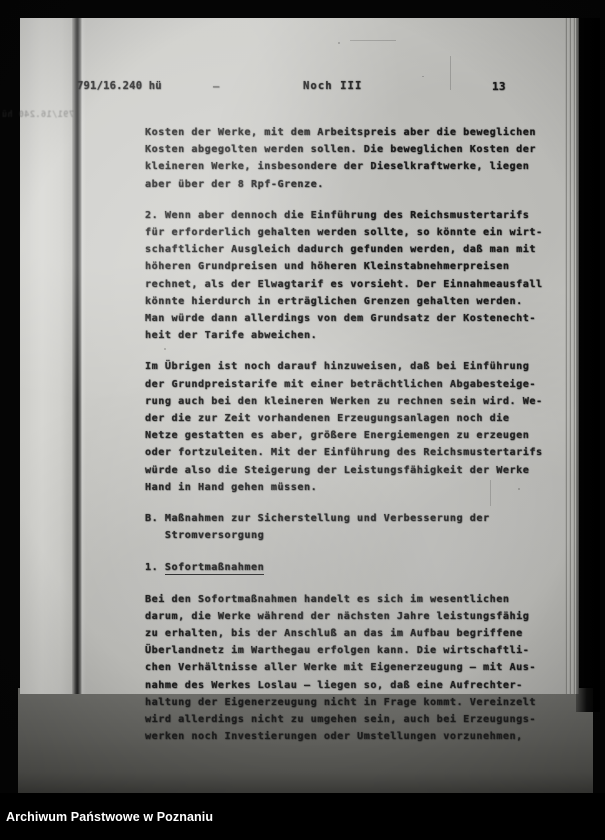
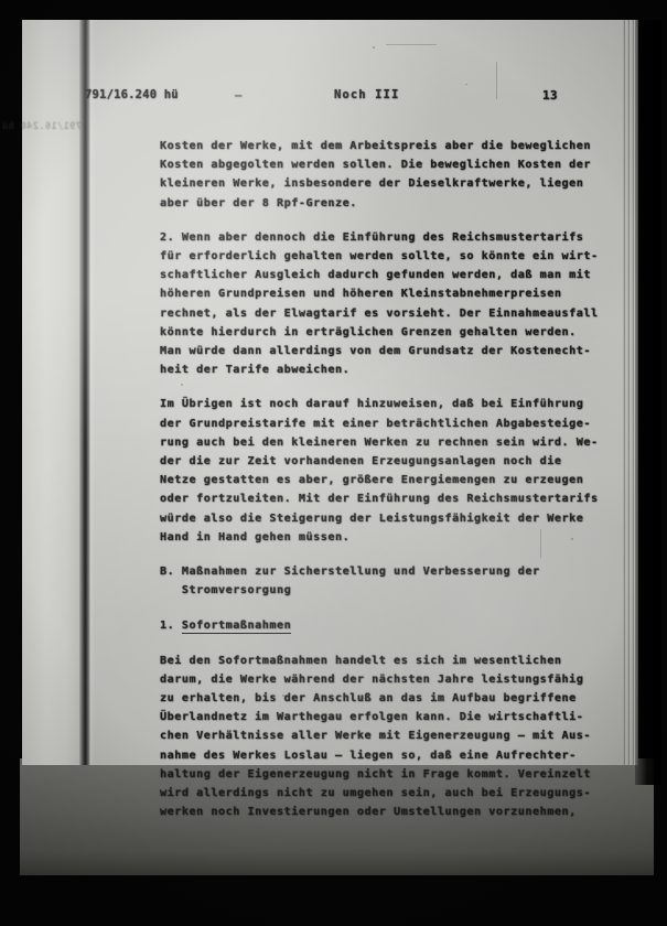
- Archiwum Państwowe w Poznaniu
